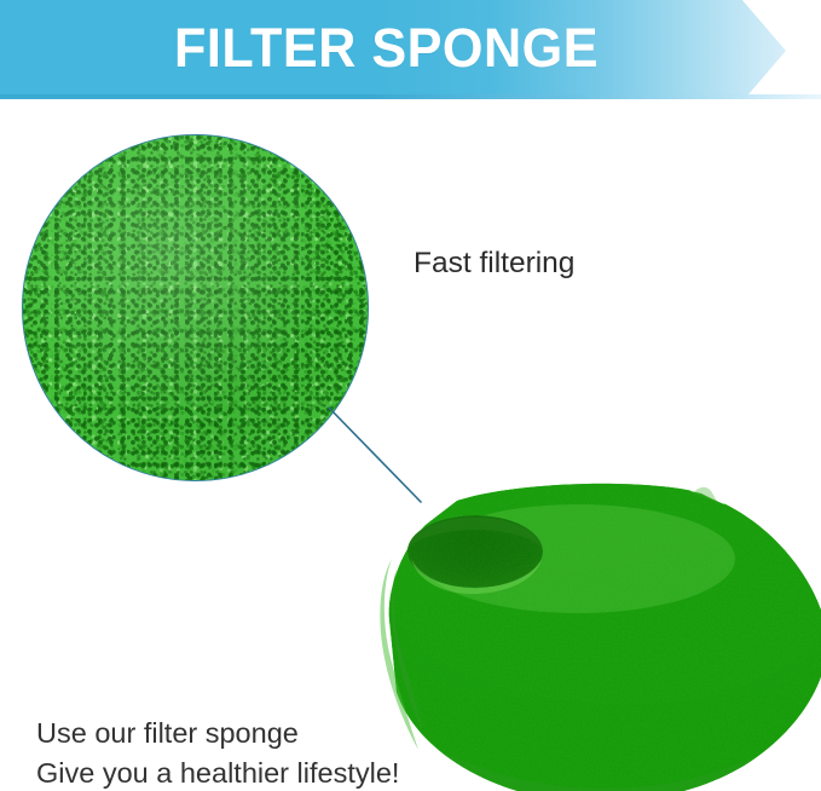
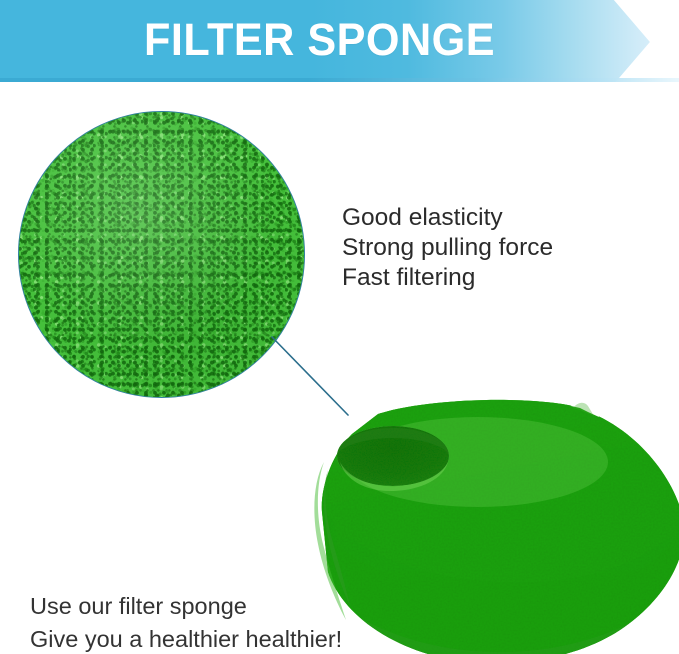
  FILTER SPONGE
+ Good elasticity
+ Strong pulling force
  Fast filtering
  Use our filter sponge
- Give you a healthier lifestyle!
+ Give you a healthier healthier!
